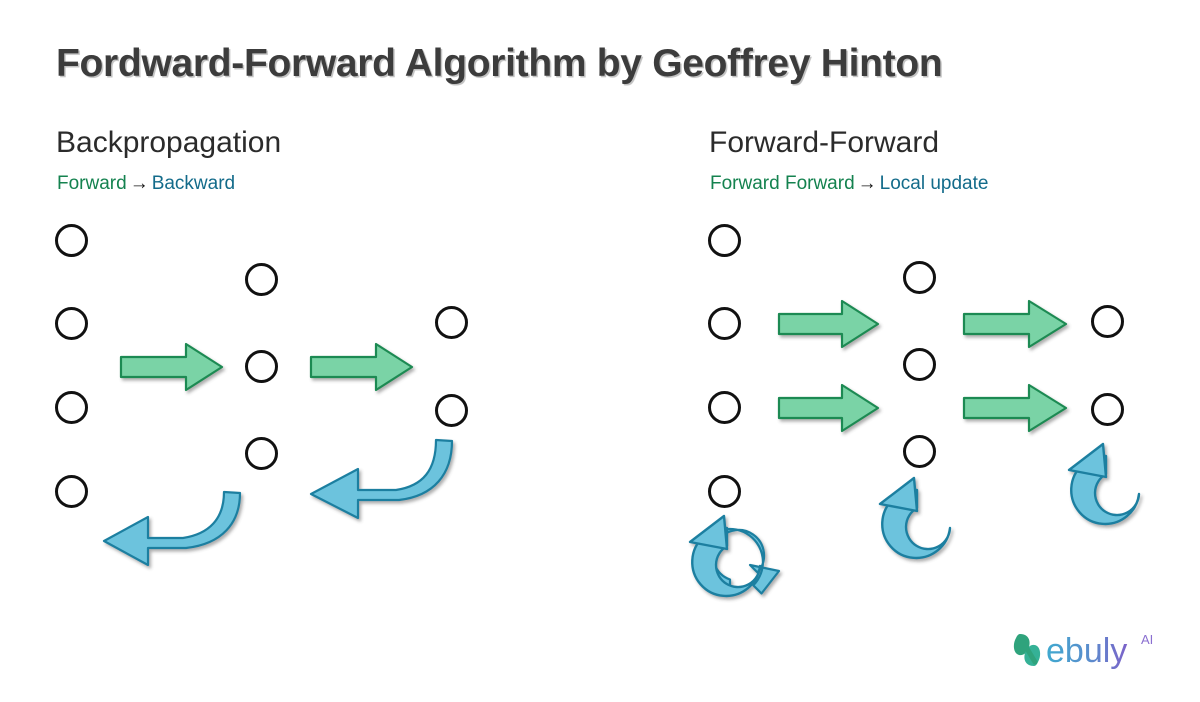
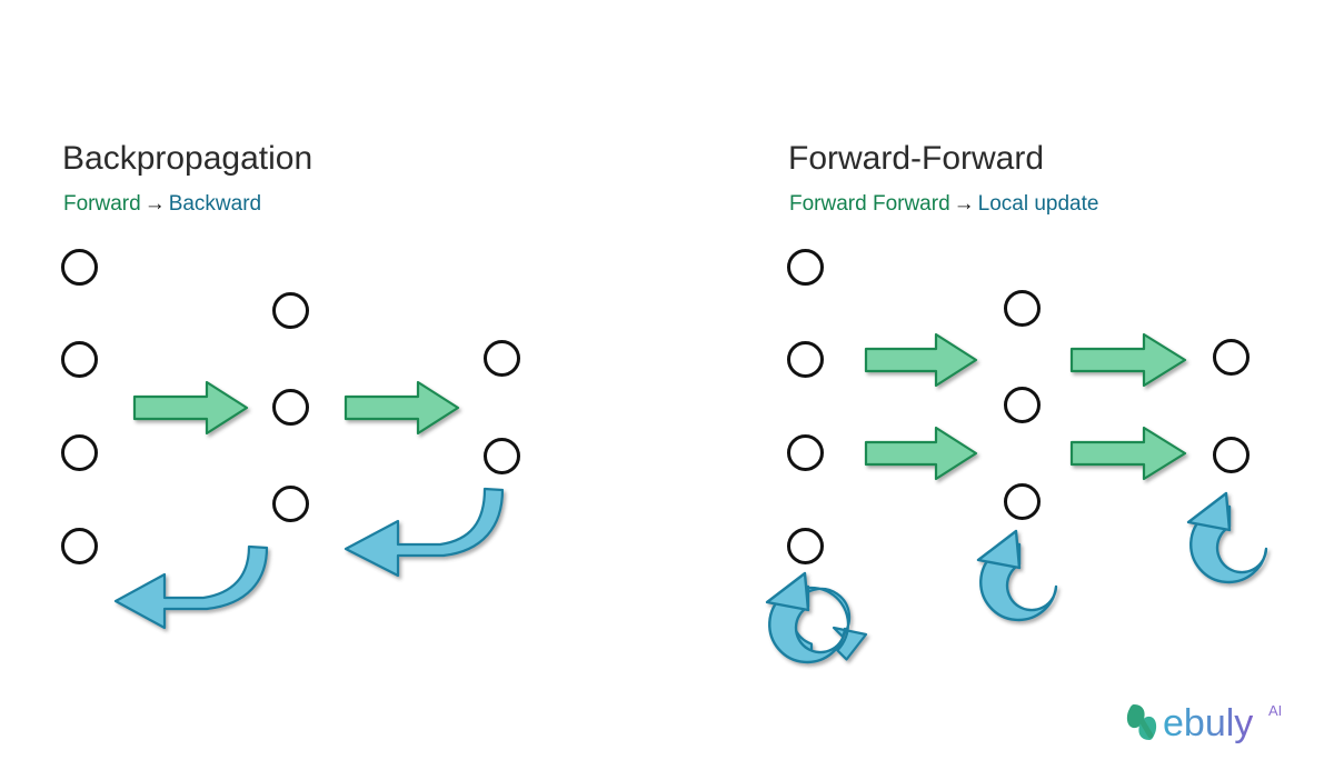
- Fordward-Forward Algorithm by Geoffrey Hinton
  Backpropagation
  Forward → Backward
  Forward-Forward
  Forward Forward → Local update
  ebuly
  AI
